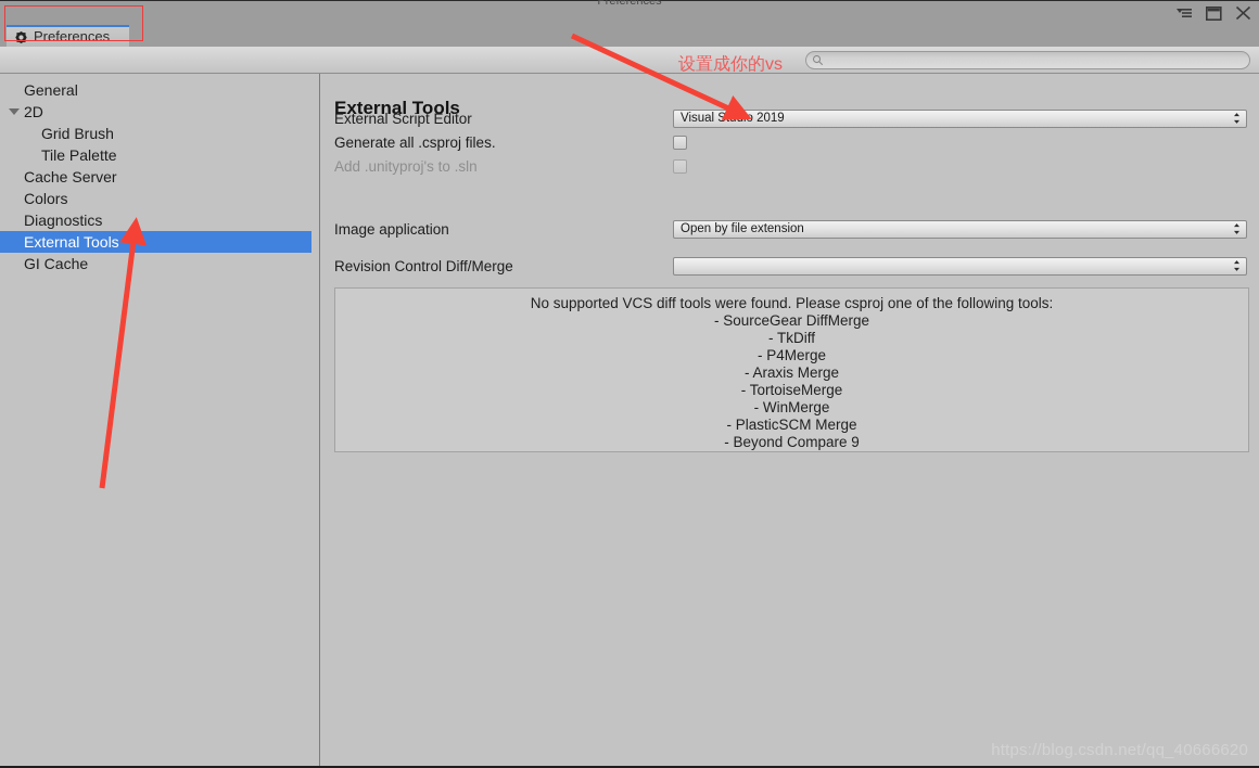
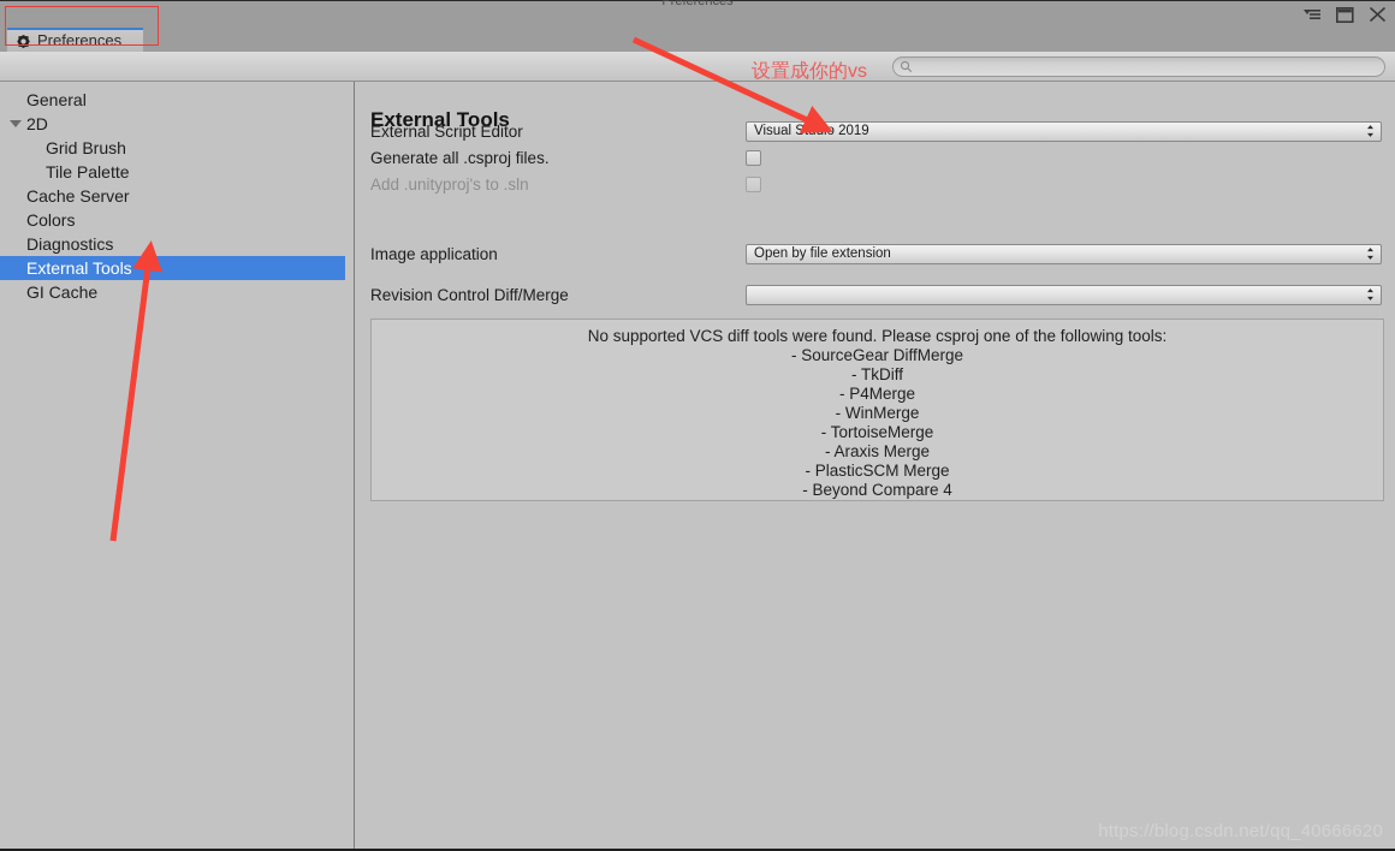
  Preferences
  Preferences
  General
  2D
  Grid Brush
  Tile Palette
  Cache Server
  Colors
  Diagnostics
  External Tools
  GI Cache
  External Tools
  External Script Editor
  Visual Studio 2019
  Generate all .csproj files.
  Add .unityproj's to .sln
  Image application
  Open by file extension
  Revision Control Diff/Merge
  No supported VCS diff tools were found. Please csproj one of the following tools:
  - SourceGear DiffMerge
  - TkDiff
  - P4Merge
- - Araxis Merge
+ - WinMerge
  - TortoiseMerge
- - WinMerge
+ - Araxis Merge
  - PlasticSCM Merge
- - Beyond Compare 9
+ - Beyond Compare 4
  设置成你的vs
